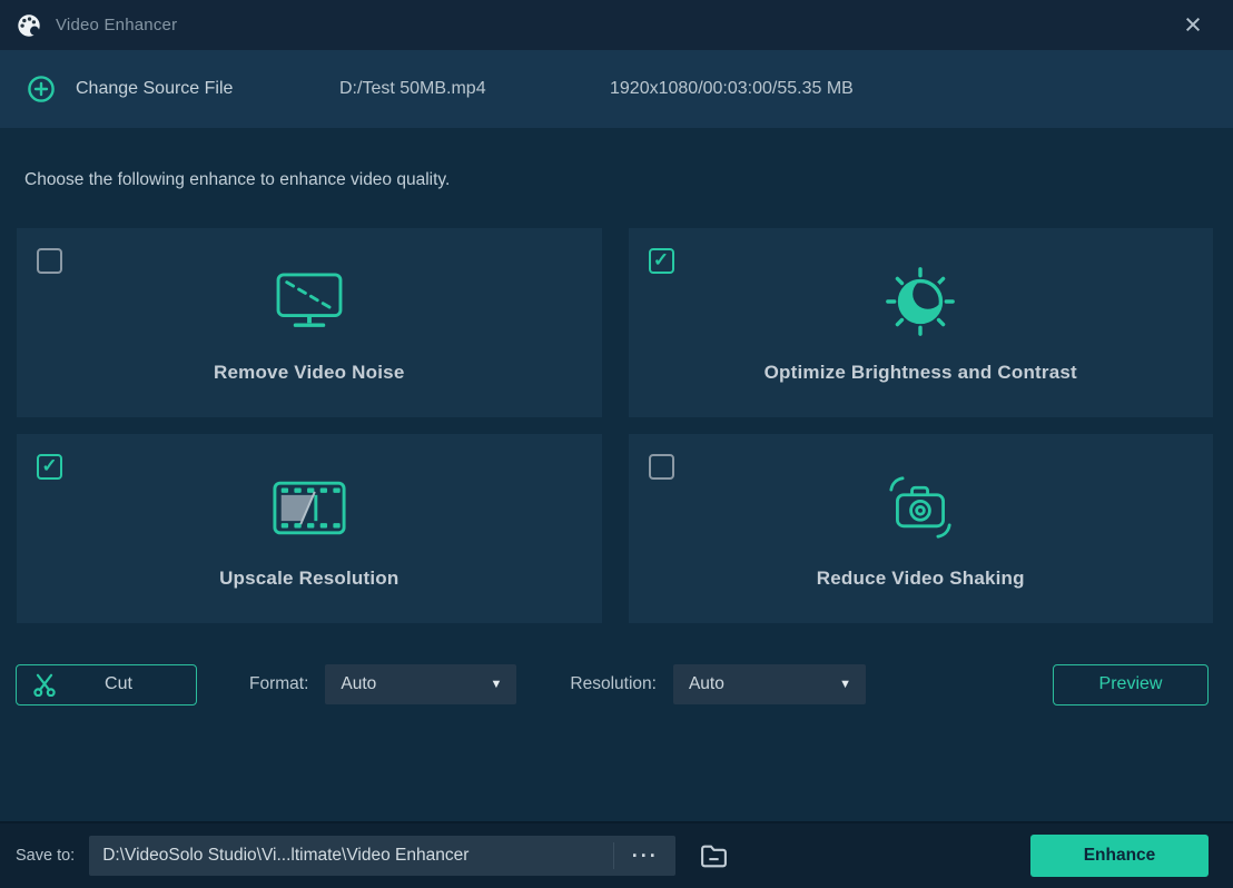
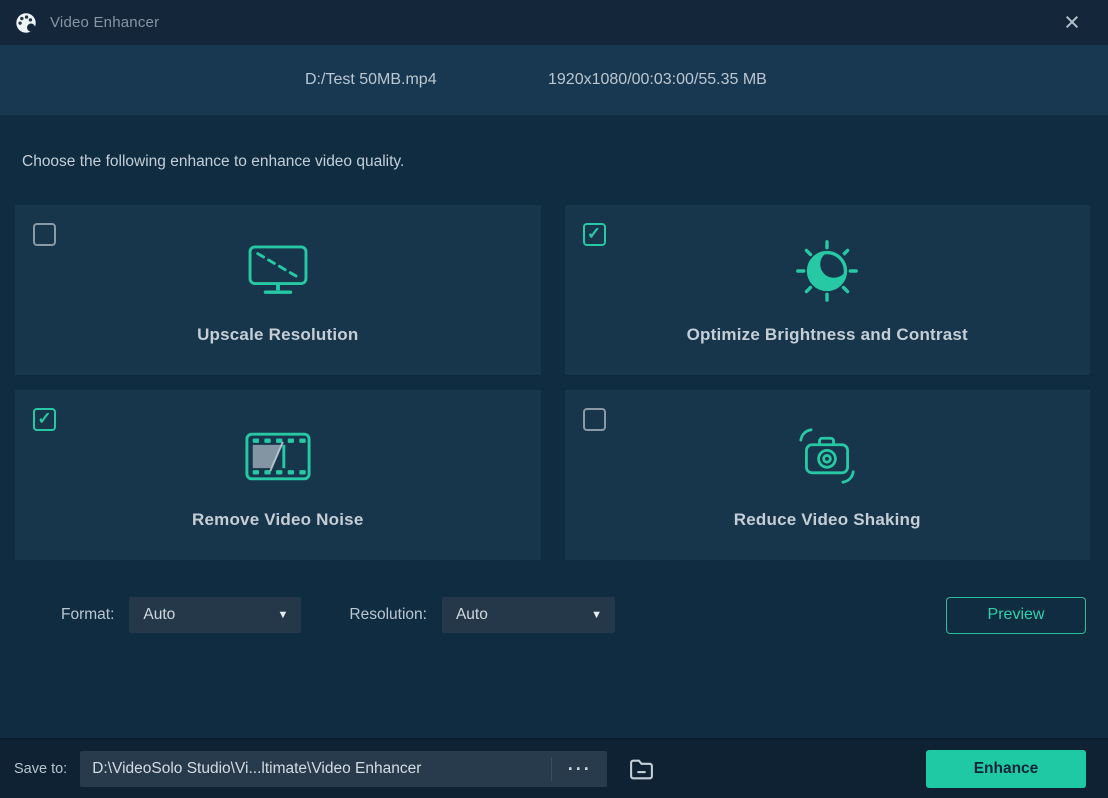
  Video Enhancer
  ×
- Change Source File
  D:/Test 50MB.mp4
  1920x1080/00:03:00/55.35 MB
  Choose the following enhance to enhance video quality.
- Remove Video Noise
+ Upscale Resolution
  ✓
  Optimize Brightness and Contrast
  ✓
- Upscale Resolution
+ Remove Video Noise
  Reduce Video Shaking
- Cut
  Format:
  Auto
  ▼
  Resolution:
  Auto
  ▼
  Preview
  Save to:
  D:\VideoSolo Studio\Vi...ltimate\Video Enhancer
  ···
  Enhance
